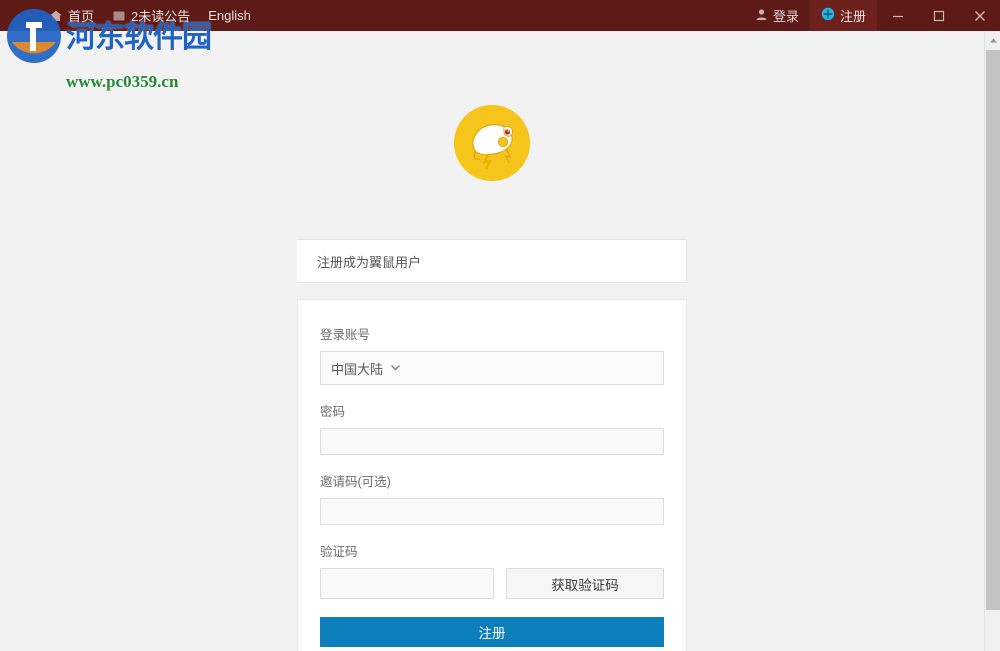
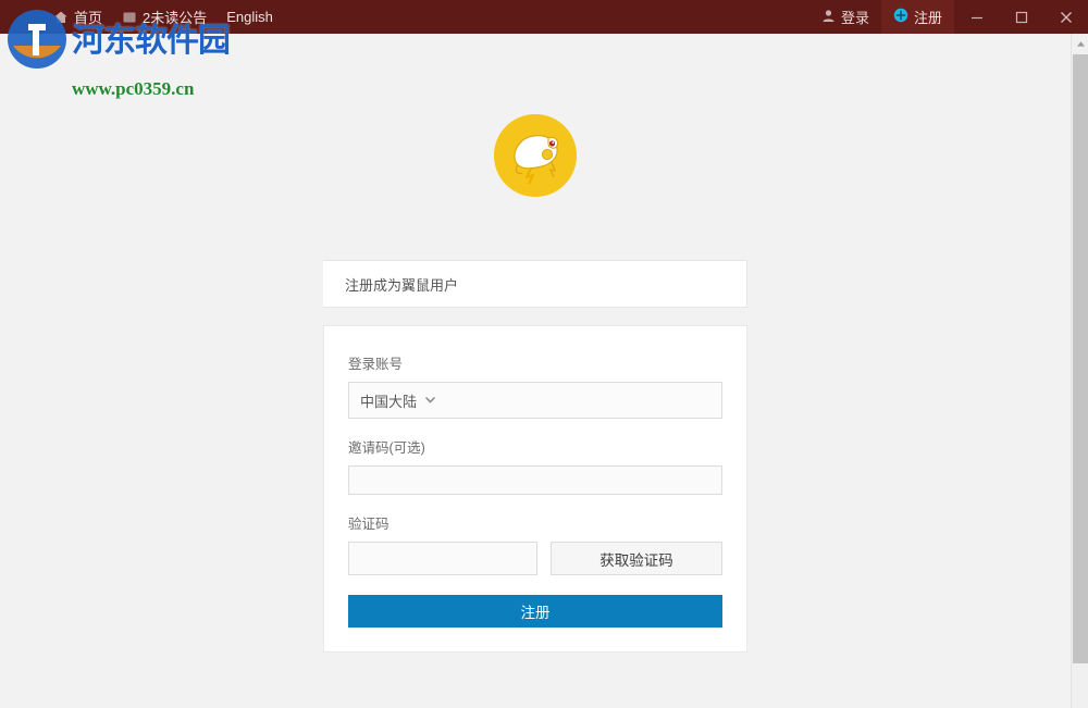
  首页
  2未读公告
  English
  登录
  注册
  河东软件园
  www.pc0359.cn
  注册成为翼鼠用户
  登录账号
  中国大陆
- 密码
  邀请码(可选)
  验证码
  获取验证码
  注册
